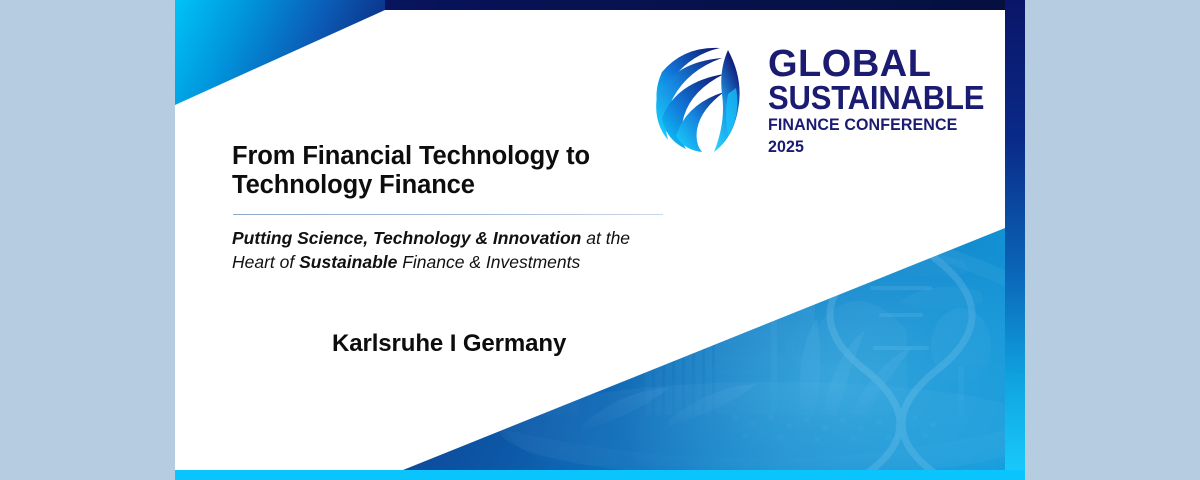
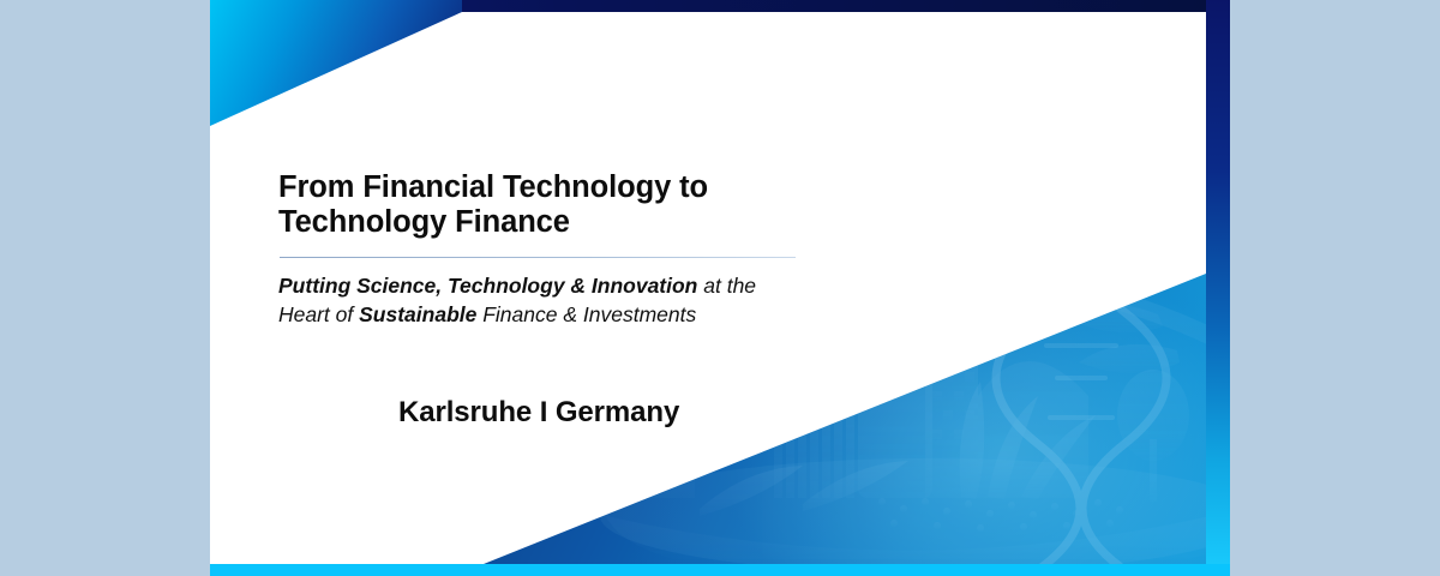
- GLOBAL
- SUSTAINABLE
- FINANCE CONFERENCE 2025
  From Financial Technology to
  Technology Finance
  Putting Science, Technology & Innovation at the Heart of Sustainable Finance & Investments
  Karlsruhe I Germany
